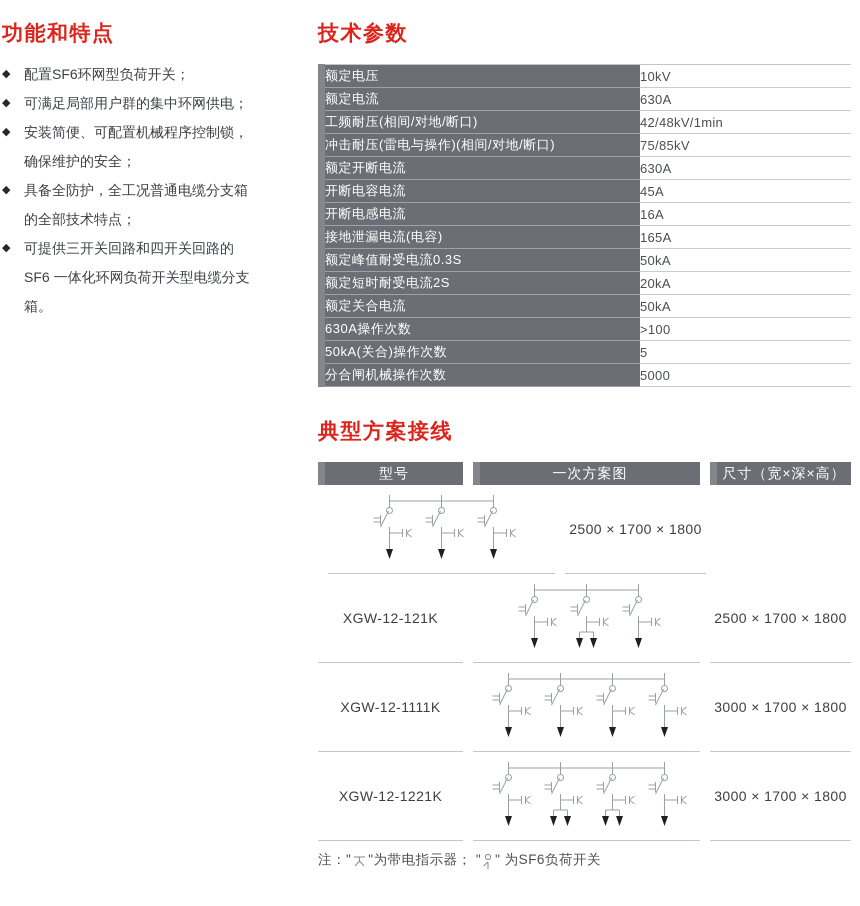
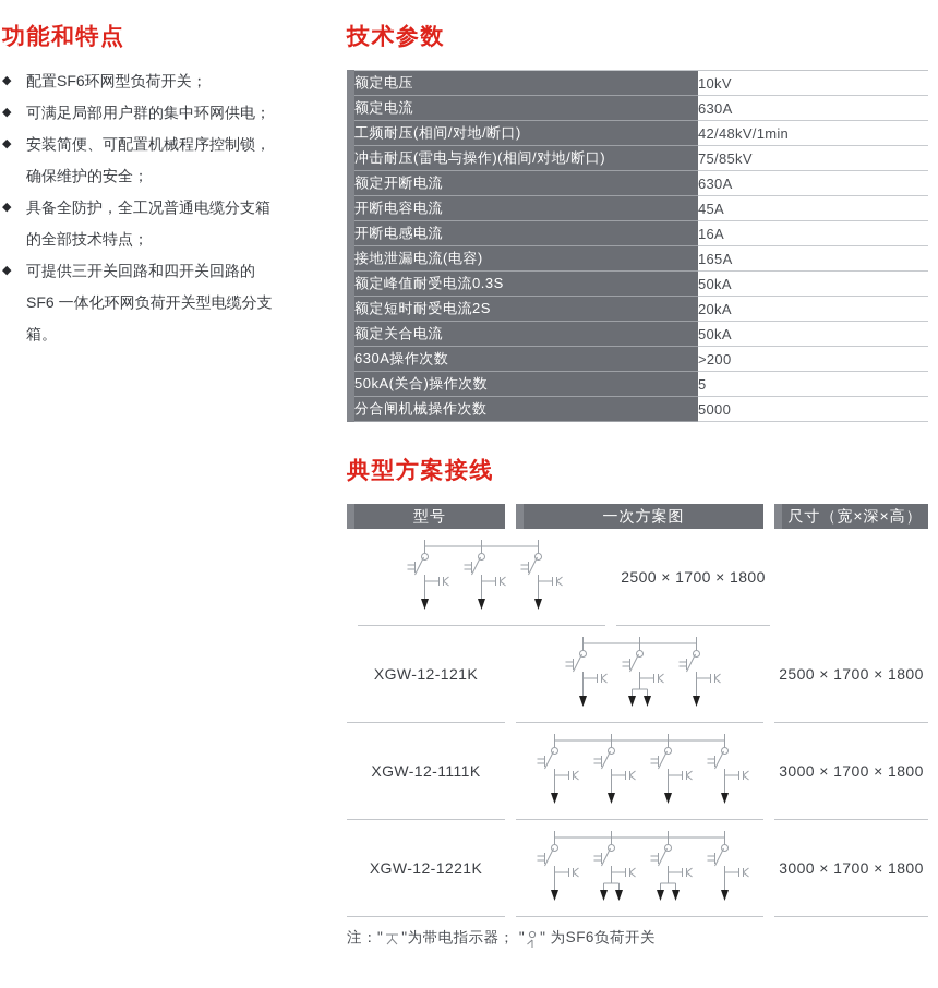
  功能和特点
  ◆
  配置SF6环网型负荷开关；
  ◆
  可满足局部用户群的集中环网供电；
  ◆
  安装简便、可配置机械程序控制锁，确保维护的安全；
  ◆
  具备全防护，全工况普通电缆分支箱的全部技术特点；
  ◆
  可提供三开关回路和四开关回路的SF6 一体化环网负荷开关型电缆分支箱。
  技术参数
  额定电压	10kV
  额定电流	630A
  工频耐压(相间/对地/断口)	42/48kV/1min
  冲击耐压(雷电与操作)(相间/对地/断口)	75/85kV
  额定开断电流	630A
  开断电容电流	45A
  开断电感电流	16A
  接地泄漏电流(电容)	165A
  额定峰值耐受电流0.3S	50kA
  额定短时耐受电流2S	20kA
  额定关合电流	50kA
- 630A操作次数	>100
+ 630A操作次数	>200
  50kA(关合)操作次数	5
  分合闸机械操作次数	5000
  典型方案接线
  型号
  一次方案图
  尺寸（宽×深×高）
  2500 × 1700 × 1800
  XGW-12-121K
  2500 × 1700 × 1800
  XGW-12-1111K
  3000 × 1700 × 1800
  XGW-12-1221K
  3000 × 1700 × 1800
  注："
  "为带电指示器； "
  " 为SF6负荷开关
